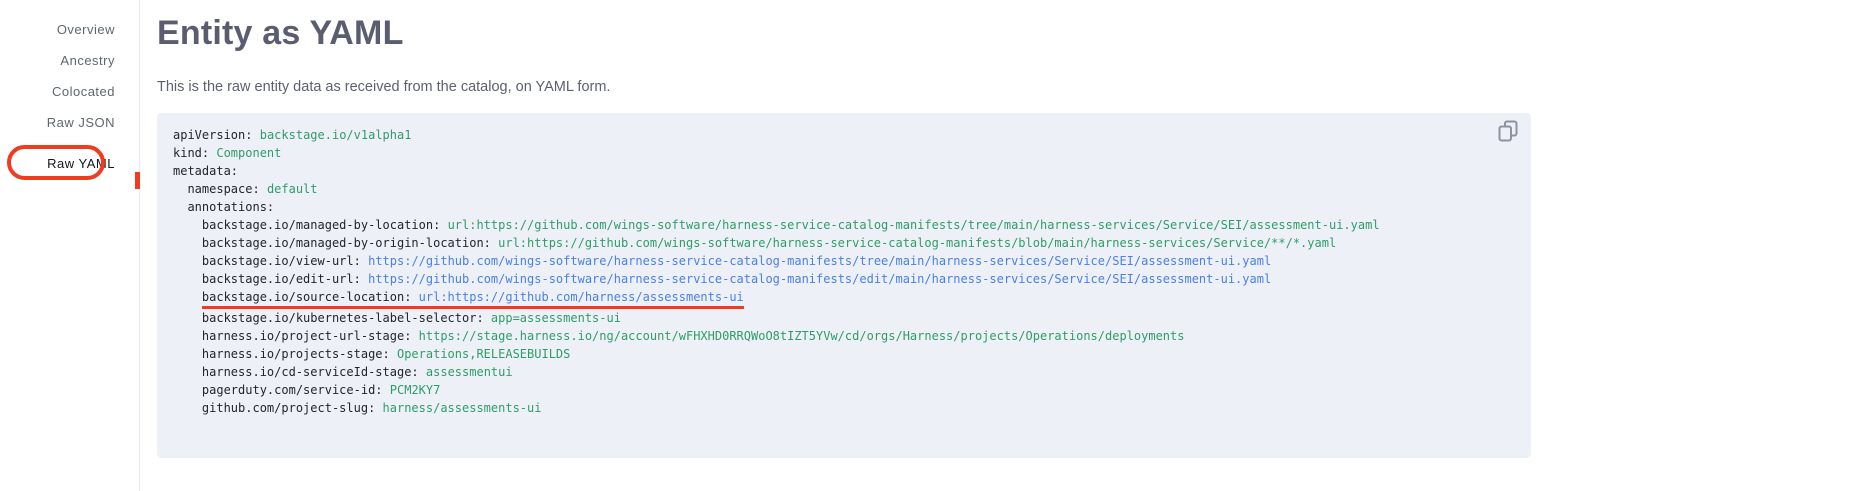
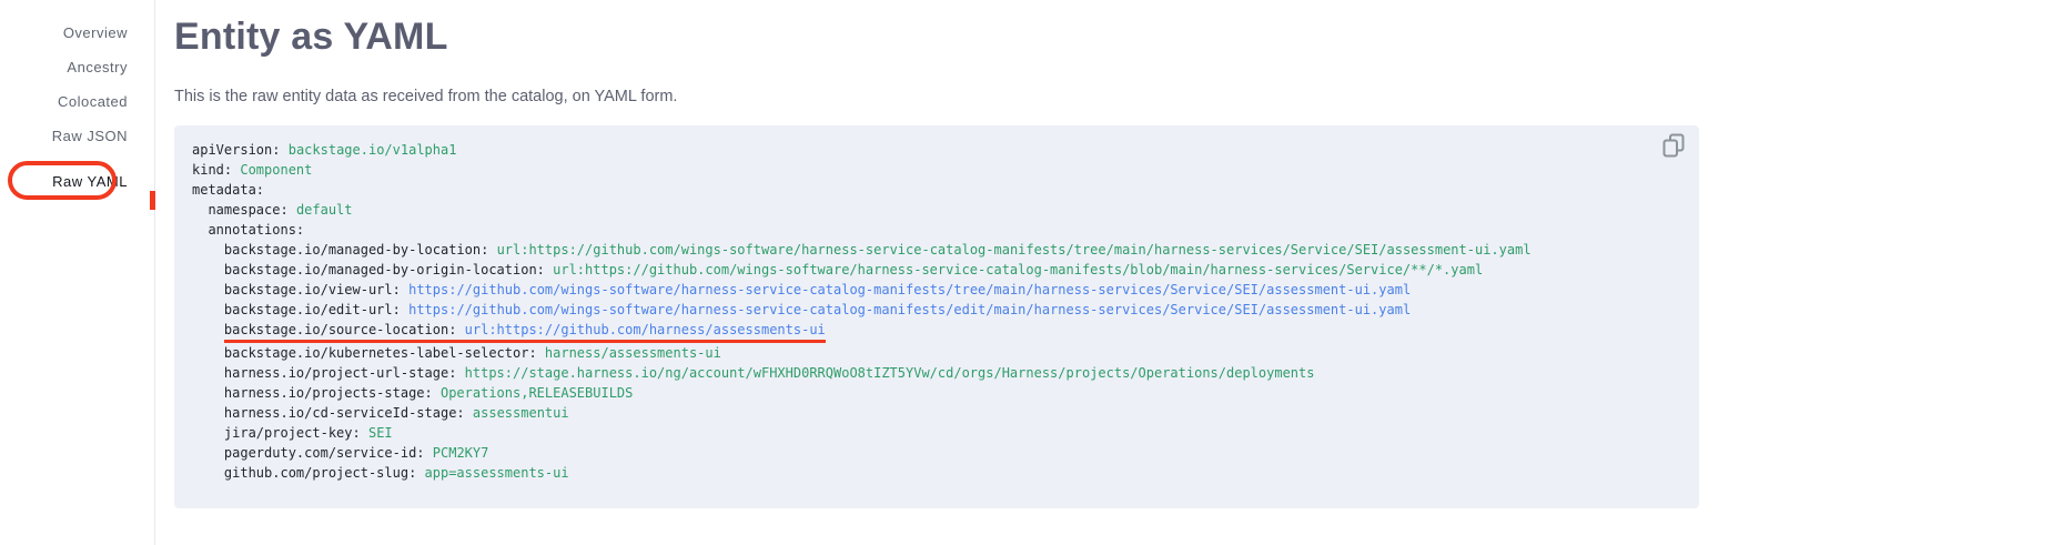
  Overview
  Ancestry
  Colocated
  Raw JSON
  Raw YAML
  Entity as YAML
  This is the raw entity data as received from the catalog, on YAML form.
  apiVersion: backstage.io/v1alpha1
  kind: Component
  metadata:
  namespace: default
  annotations:
  backstage.io/managed-by-location: url:https://github.com/wings-software/harness-service-catalog-manifests/tree/main/harness-services/Service/SEI/assessment-ui.yaml
  backstage.io/managed-by-origin-location: url:https://github.com/wings-software/harness-service-catalog-manifests/blob/main/harness-services/Service/**/*.yaml
  backstage.io/view-url: https://github.com/wings-software/harness-service-catalog-manifests/tree/main/harness-services/Service/SEI/assessment-ui.yaml
  backstage.io/edit-url: https://github.com/wings-software/harness-service-catalog-manifests/edit/main/harness-services/Service/SEI/assessment-ui.yaml
  backstage.io/source-location: url:https://github.com/harness/assessments-ui
- backstage.io/kubernetes-label-selector: app=assessments-ui
+ backstage.io/kubernetes-label-selector: harness/assessments-ui
  harness.io/project-url-stage: https://stage.harness.io/ng/account/wFHXHD0RRQWoO8tIZT5YVw/cd/orgs/Harness/projects/Operations/deployments
  harness.io/projects-stage: Operations,RELEASEBUILDS
  harness.io/cd-serviceId-stage: assessmentui
+ jira/project-key: SEI
  pagerduty.com/service-id: PCM2KY7
- github.com/project-slug: harness/assessments-ui
+ github.com/project-slug: app=assessments-ui
